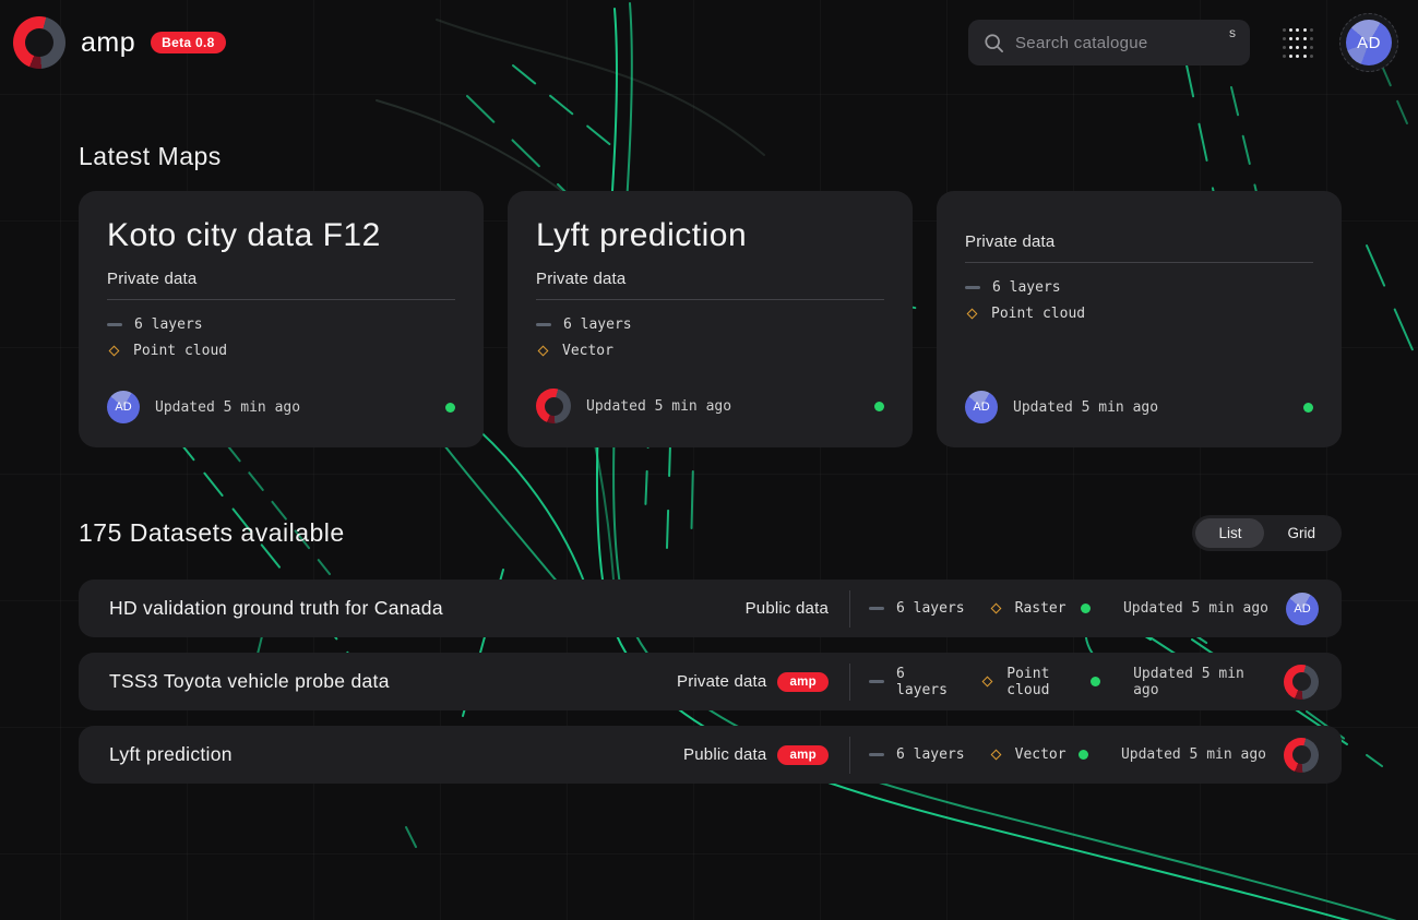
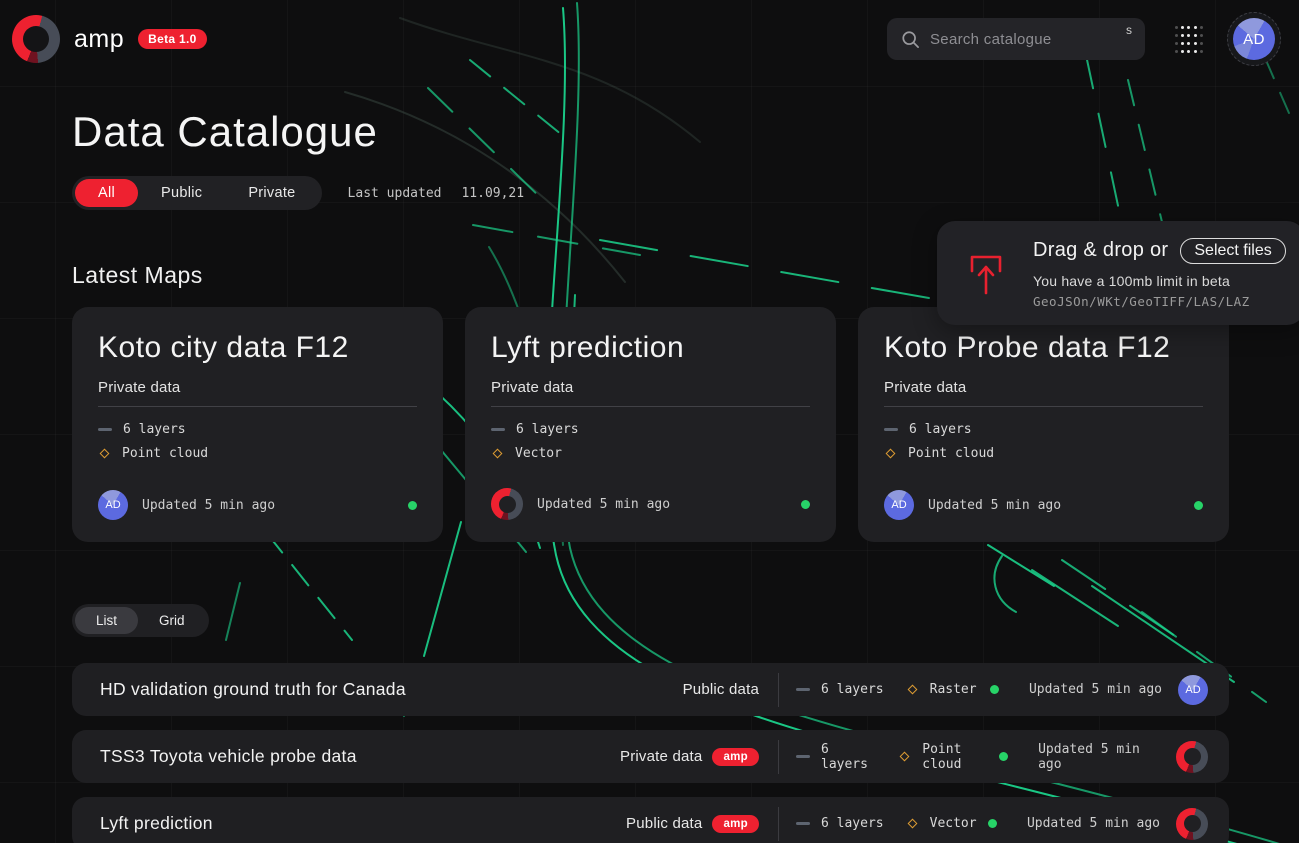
  amp
- Beta 0.8
+ Beta 1.0
  Search catalogue
  s
  AD
+ Data Catalogue
+ All
+ Public
+ Private
+ Last updated
+ 11.09,21
+ Drag & drop or
+ Select files
+ You have a 100mb limit in beta
+ GeoJSOn/WKt/GeoTIFF/LAS/LAZ
  Latest Maps
  Koto city data F12
  Private data
  6 layers
  Point cloud
  AD
  Updated 5 min ago
  Lyft prediction
  Private data
  6 layers
  Vector
  Updated 5 min ago
+ Koto Probe data F12
  Private data
  6 layers
  Point cloud
  AD
  Updated 5 min ago
- 175 Datasets available
  List
  Grid
  HD validation ground truth for Canada
  Public data
  6 layers
  Raster
  Updated 5 min ago
  AD
  TSS3 Toyota vehicle probe data
  Private data
  amp
  6 layers
  Point cloud
  Updated 5 min ago
  Lyft prediction
  Public data
  amp
  6 layers
  Vector
  Updated 5 min ago
